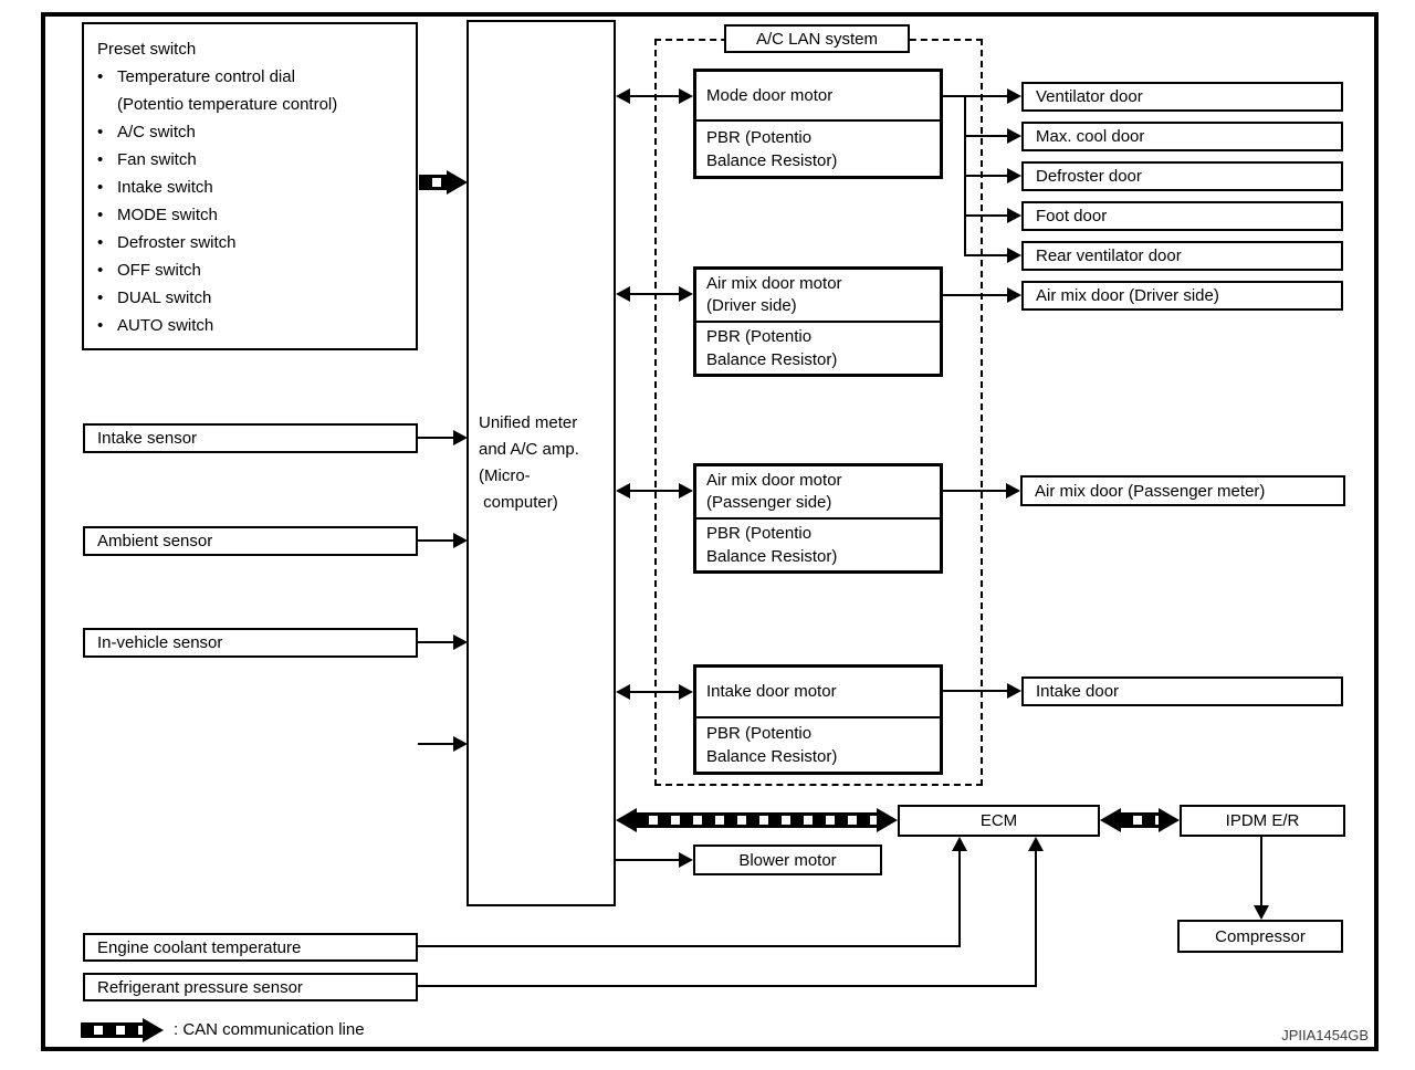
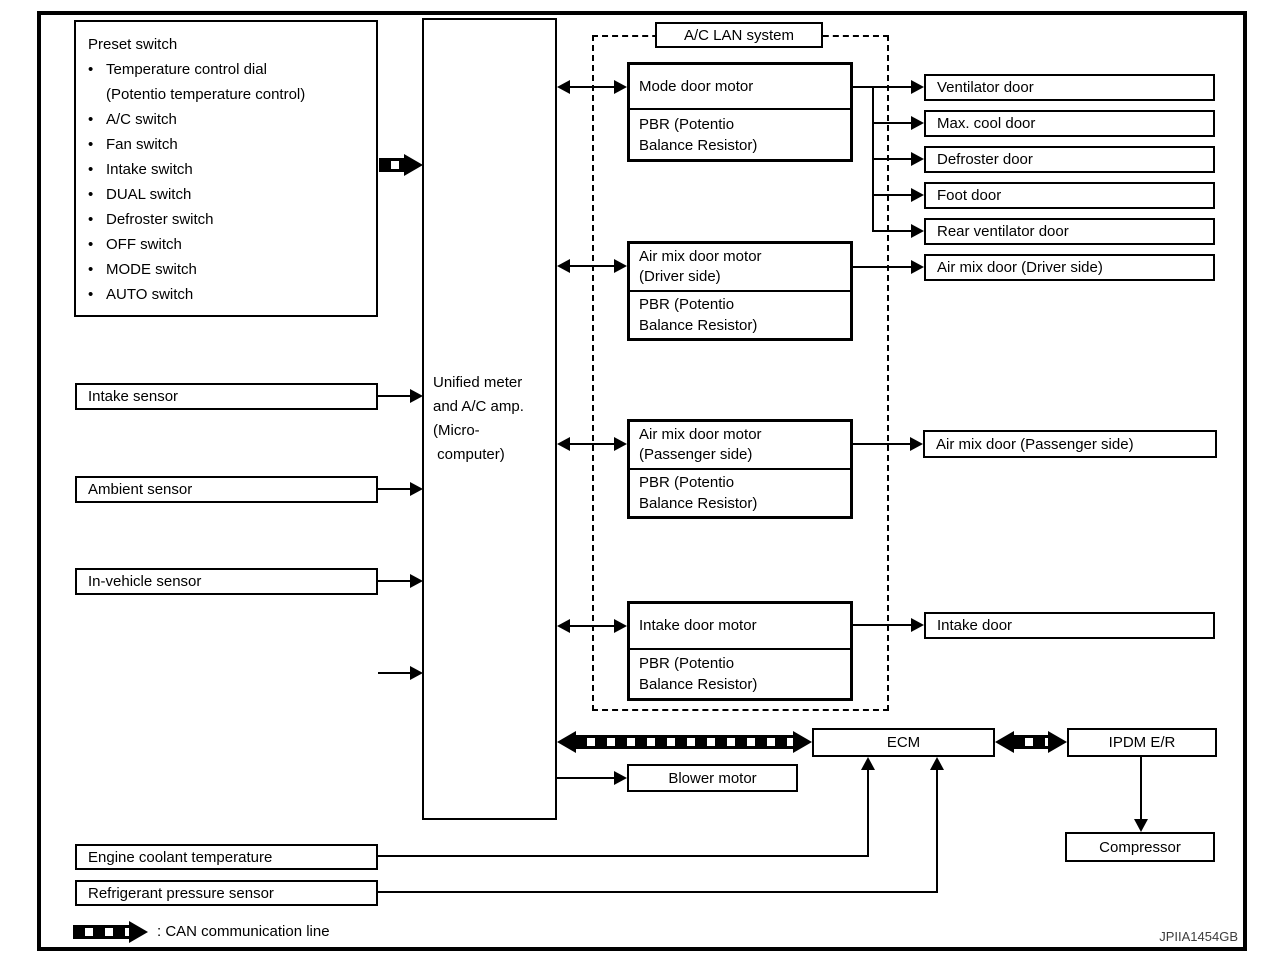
  Preset switch
  •
  Temperature control dial
  (Potentio temperature control)
  •
  A/C switch
  •
  Fan switch
  •
  Intake switch
  •
- MODE switch
+ DUAL switch
  •
  Defroster switch
  •
  OFF switch
  •
- DUAL switch
+ MODE switch
  •
  AUTO switch
  Intake sensor
  Ambient sensor
  In-vehicle sensor
  Unified meter
  and A/C amp.
  (Micro-
  computer)
  A/C LAN system
  Mode door motor
  PBR (Potentio
  Balance Resistor)
  Air mix door motor
  (Driver side)
  PBR (Potentio
  Balance Resistor)
  Air mix door motor
  (Passenger side)
  PBR (Potentio
  Balance Resistor)
  Intake door motor
  PBR (Potentio
  Balance Resistor)
  Ventilator door
  Max. cool door
  Defroster door
  Foot door
  Rear ventilator door
  Air mix door (Driver side)
- Air mix door (Passenger meter)
+ Air mix door (Passenger side)
  Intake door
  ECM
  IPDM E/R
  Compressor
  Blower motor
  Engine coolant temperature
  Refrigerant pressure sensor
  : CAN communication line
  JPIIA1454GB
